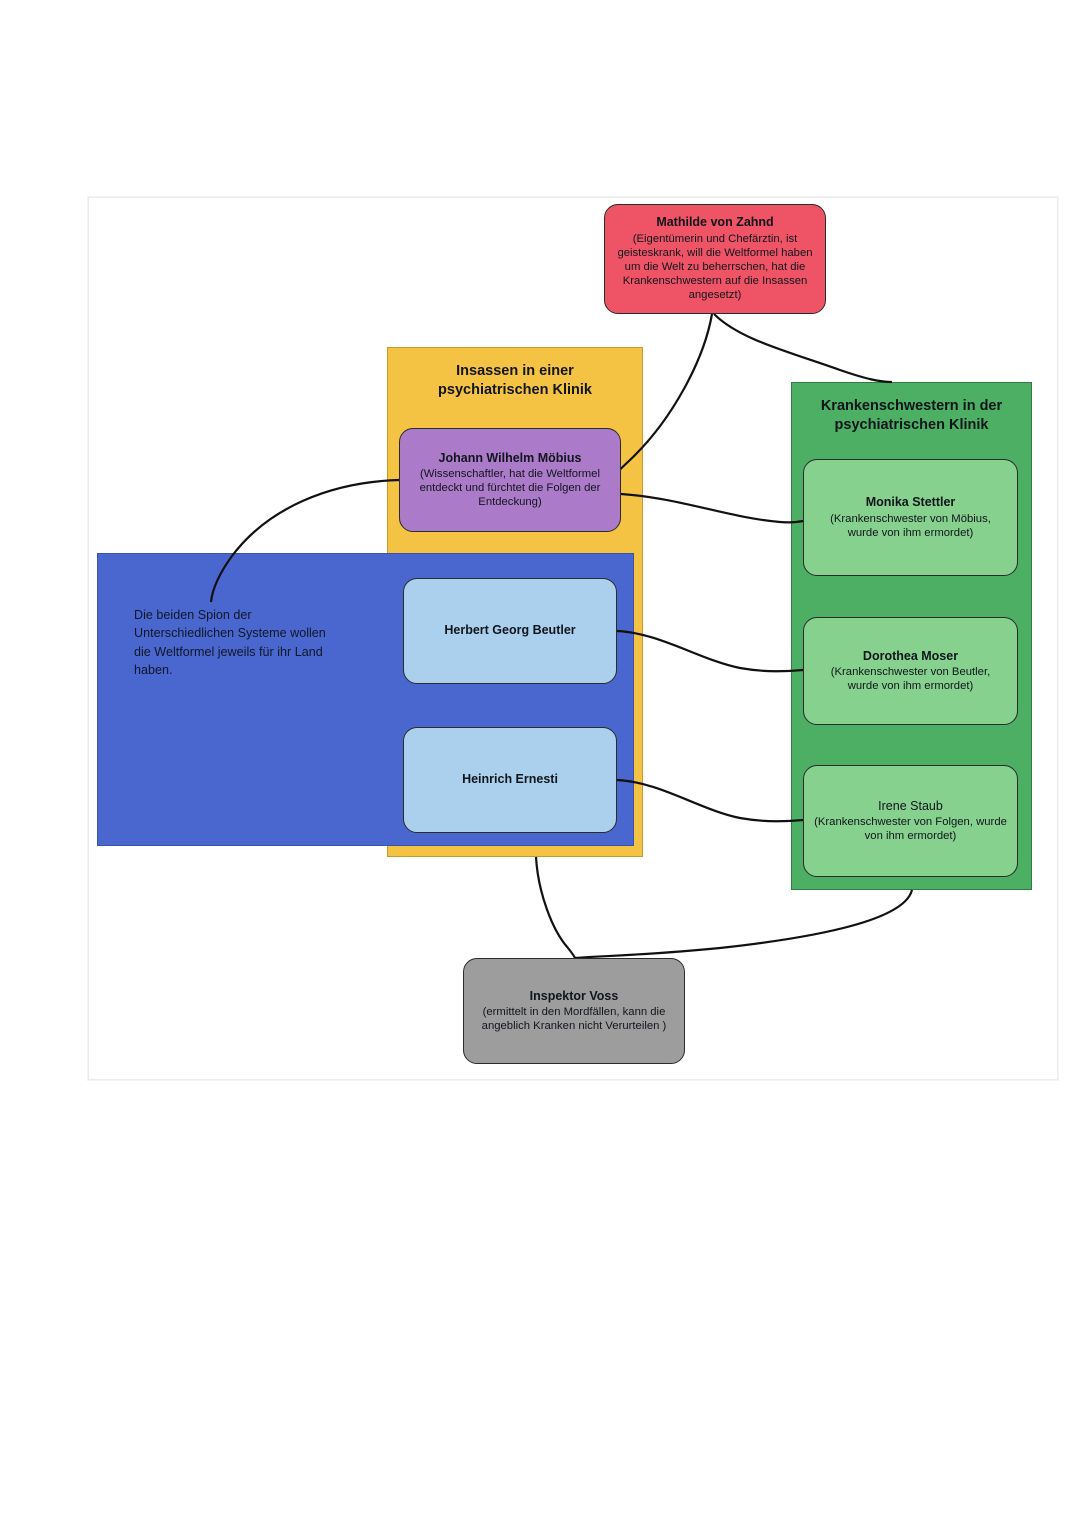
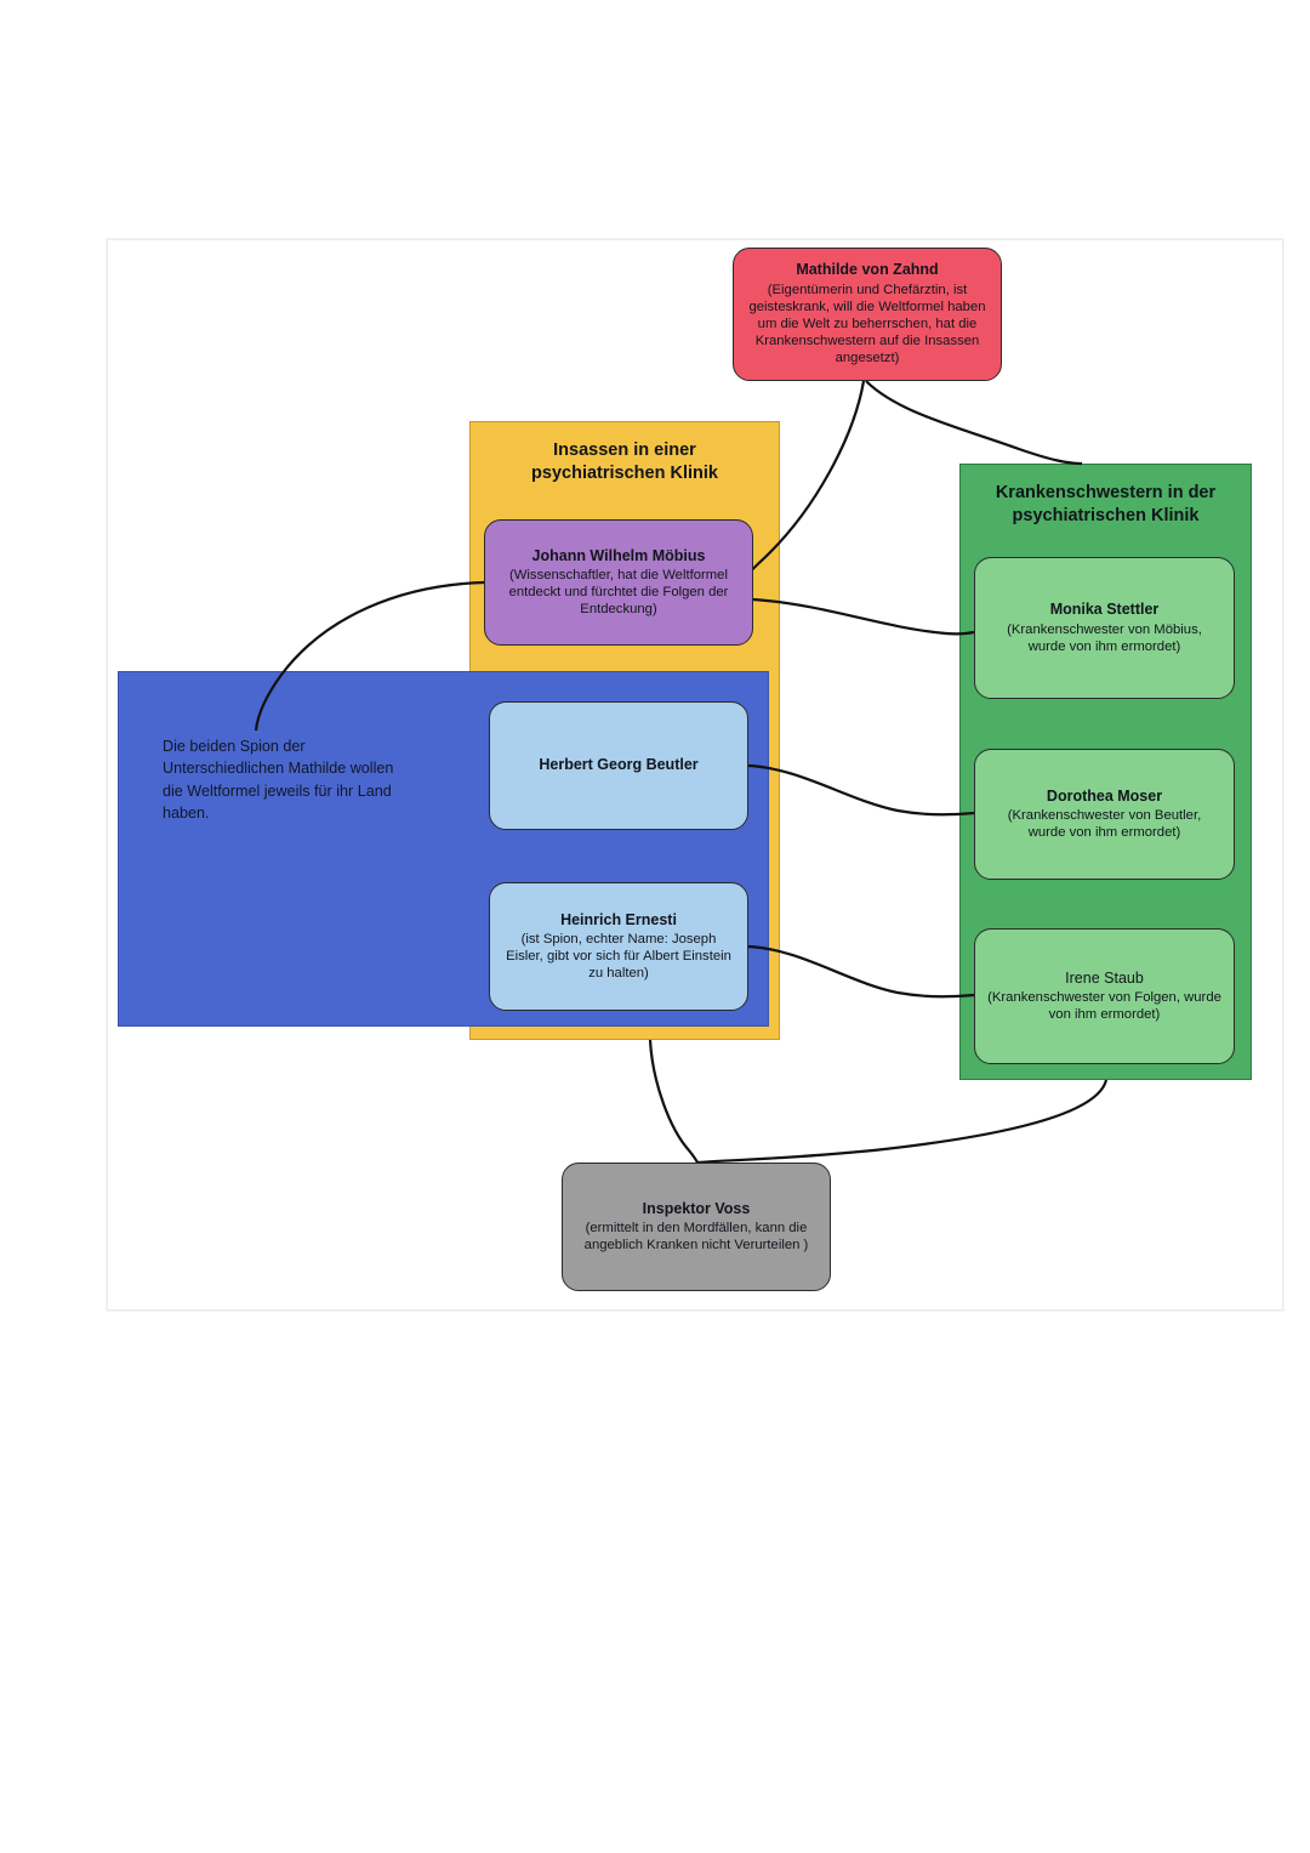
  Insassen in einer
  psychiatrischen Klinik
- Die beiden Spion der Unterschiedlichen Systeme wollen die Weltformel jeweils für ihr Land haben.
+ Die beiden Spion der Unterschiedlichen Mathilde wollen die Weltformel jeweils für ihr Land haben.
  Krankenschwestern in der
  psychiatrischen Klinik
  Mathilde von Zahnd
  (Eigentümerin und Chefärztin, ist geisteskrank, will die Weltformel haben um die Welt zu beherrschen, hat die Krankenschwestern auf die Insassen angesetzt)
  Johann Wilhelm Möbius
  (Wissenschaftler, hat die Weltformel entdeckt und fürchtet die Folgen der Entdeckung)
  Herbert Georg Beutler
  Heinrich Ernesti
+ (ist Spion, echter Name: Joseph Eisler, gibt vor sich für Albert Einstein zu halten)
  Monika Stettler
  (Krankenschwester von Möbius, wurde von ihm ermordet)
  Dorothea Moser
  (Krankenschwester von Beutler, wurde von ihm ermordet)
  Irene Staub
  (Krankenschwester von Folgen, wurde von ihm ermordet)
  Inspektor Voss
  (ermittelt in den Mordfällen, kann die angeblich Kranken nicht Verurteilen )
